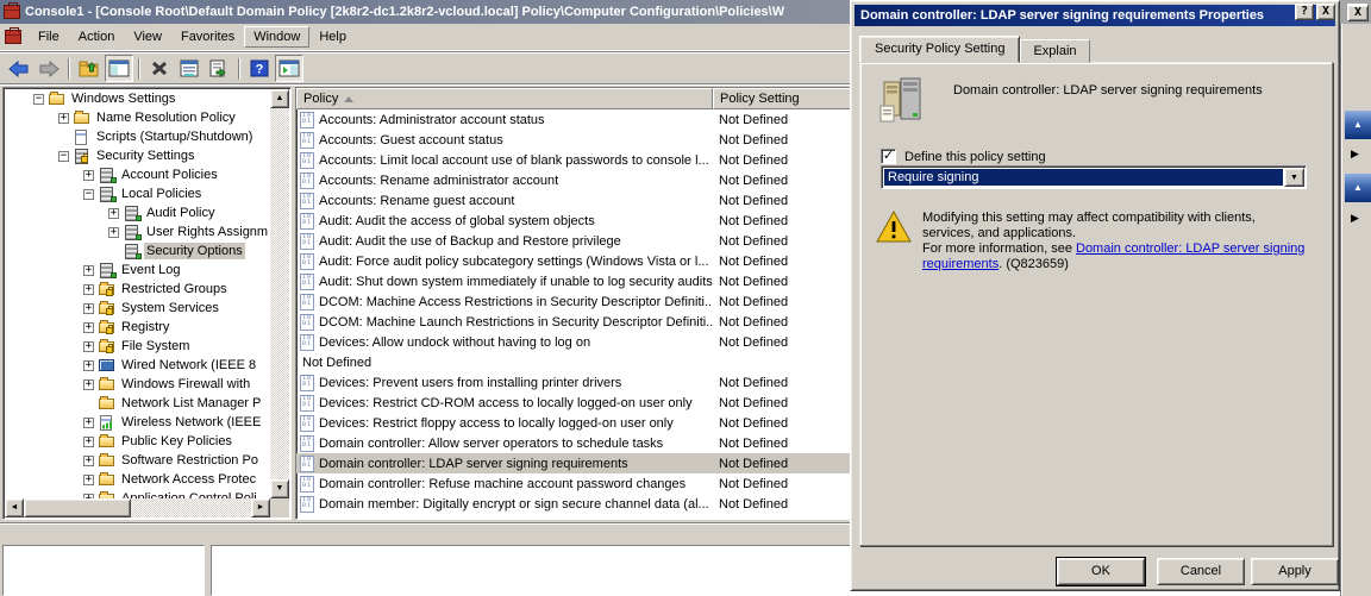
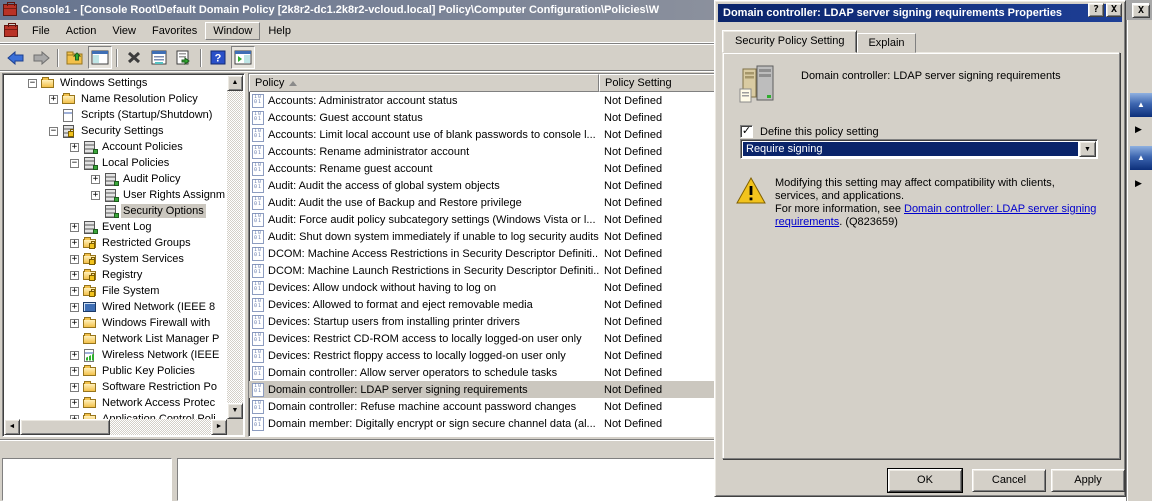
  Console1 - [Console Root\Default Domain Policy [2k8r2-dc1.2k8r2-vcloud.local] Policy\Computer Configuration\Policies\W
  File
  Action
  View
  Favorites
  Window
  Help
  X
  ?
  −
  Windows Settings
  +
  Name Resolution Policy
  Scripts (Startup/Shutdown)
  −
  Security Settings
  +
  Account Policies
  −
  Local Policies
  +
  Audit Policy
  +
  User Rights Assignm
  Security Options
  +
  Event Log
  +
  Restricted Groups
  +
  System Services
  +
  Registry
  +
  File System
  +
  Wired Network (IEEE 8
  +
  Windows Firewall with
  Network List Manager P
  +
  Wireless Network (IEEE
  +
  Public Key Policies
  +
  Software Restriction Po
  +
  Network Access Protec
  Policy
  Policy Setting
  Accounts: Administrator account status
  Not Defined
  Accounts: Guest account status
  Not Defined
  Accounts: Limit local account use of blank passwords to console l...
  Not Defined
  Accounts: Rename administrator account
  Not Defined
  Accounts: Rename guest account
  Not Defined
  Audit: Audit the access of global system objects
  Not Defined
  Audit: Audit the use of Backup and Restore privilege
  Not Defined
  Audit: Force audit policy subcategory settings (Windows Vista or l...
  Not Defined
  Audit: Shut down system immediately if unable to log security audits
  Not Defined
  DCOM: Machine Access Restrictions in Security Descriptor Definiti..
  Not Defined
  DCOM: Machine Launch Restrictions in Security Descriptor Definiti..
  Not Defined
  Devices: Allow undock without having to log on
  Not Defined
+ Devices: Allowed to format and eject removable media
  Not Defined
- Devices: Prevent users from installing printer drivers
+ Devices: Startup users from installing printer drivers
  Not Defined
  Devices: Restrict CD-ROM access to locally logged-on user only
  Not Defined
  Devices: Restrict floppy access to locally logged-on user only
  Not Defined
  Domain controller: Allow server operators to schedule tasks
  Not Defined
  Domain controller: LDAP server signing requirements
  Not Defined
  Domain controller: Refuse machine account password changes
  Not Defined
  Domain member: Digitally encrypt or sign secure channel data (al...
  Not Defined
  ▲
  ▶
  ▲
  ▶
  Domain controller: LDAP server signing requirements Properties
  ?
  X
  Security Policy Setting
  Explain
  Domain controller: LDAP server signing requirements
  ✓
  Define this policy setting
  Require signing
  Modifying this setting may affect compatibility with clients, services, and applications.
  For more information, see Domain controller: LDAP server signing requirements. (Q823659)
  OK
  Cancel
  Apply
